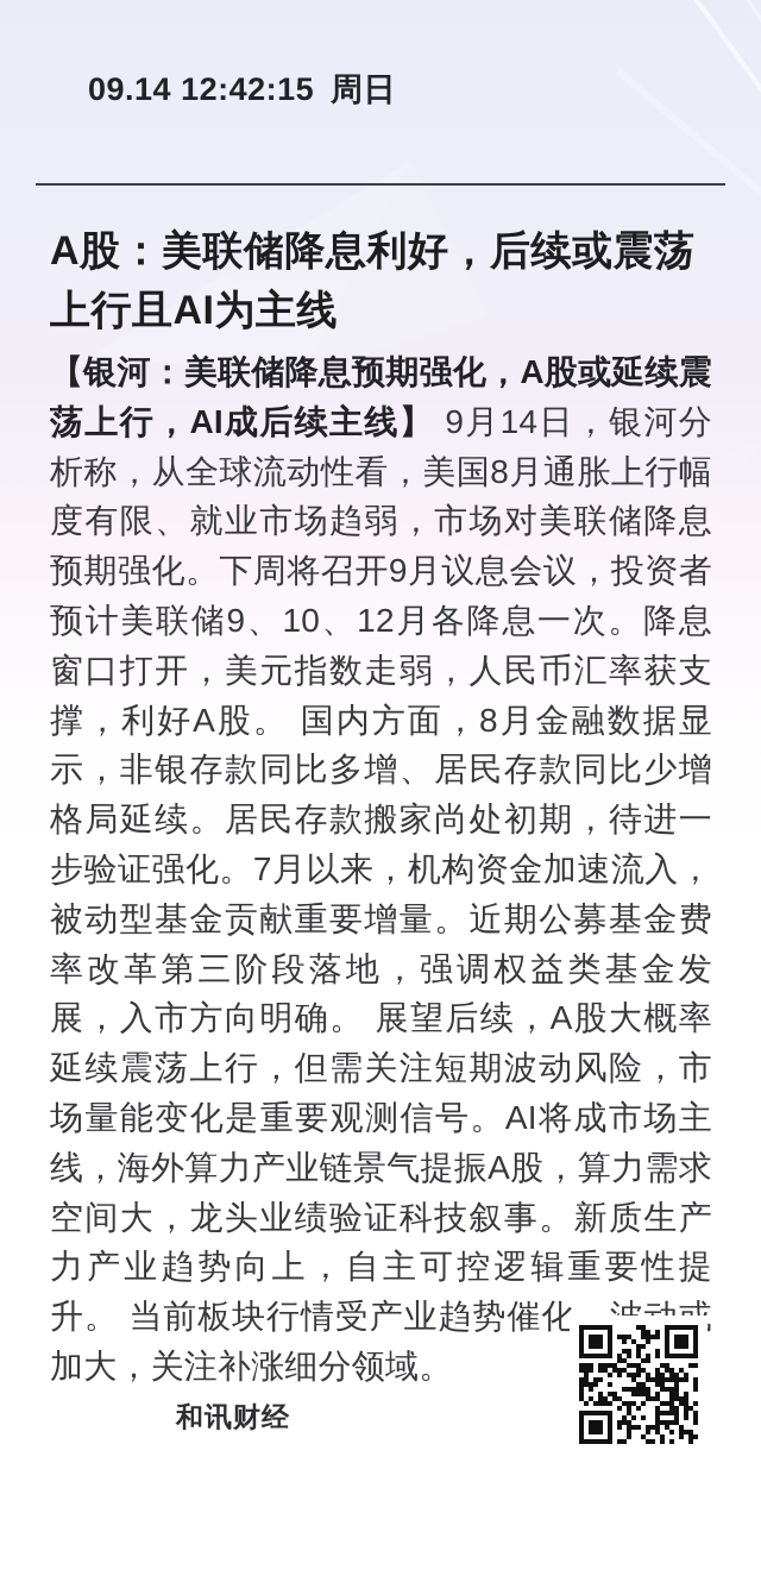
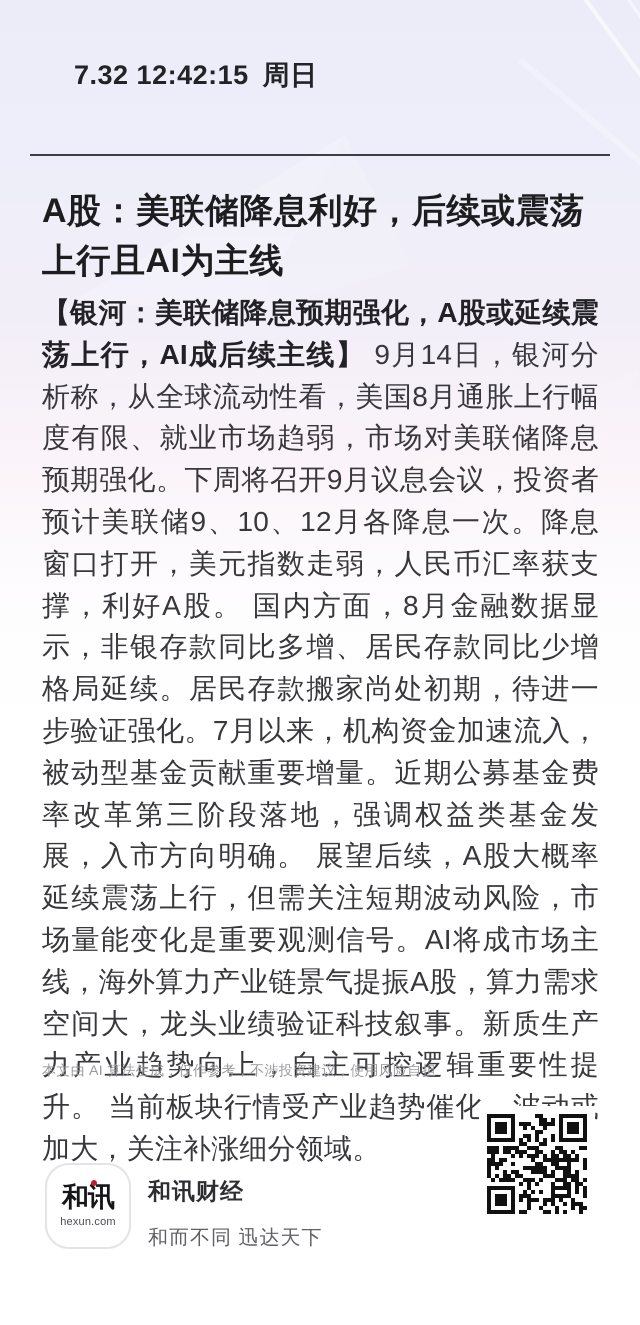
- 09.14 12:42:15 周日
+ 7.32 12:42:15 周日
  A股：美联储降息利好，后续或震荡上行且AI为主线
  【银河：美联储降息预期强化，A股或延续震荡上行，AI成后续主线】 9月14日，银河分析称，从全球流动性看，美国8月通胀上行幅度有限、就业市场趋弱，市场对美联储降息预期强化。下周将召开9月议息会议，投资者预计美联储9、10、12月各降息一次。降息窗口打开，美元指数走弱，人民币汇率获支撑，利好A股。 国内方面，8月金融数据显示，非银存款同比多增、居民存款同比少增格局延续。居民存款搬家尚处初期，待进一步验证强化。7月以来，机构资金加速流入，被动型基金贡献重要增量。近期公募基金费率改革第三阶段落地，强调权益类基金发展，入市方向明确。 展望后续，A股大概率延续震荡上行，但需关注短期波动风险，市场量能变化是重要观测信号。AI将成市场主线，海外算力产业链景气提振A股，算力需求空间大，龙头业绩验证科技叙事。新质生产力产业趋势向上，自主可控逻辑重要性提升。 当前板块行情受产业趋势催化加大，关注补涨细分领域。
+ 本文由 AI 算法生成，仅作参考，不涉投资建议，使用风险自担
+ 和讯
+ hexun.com
  和讯财经
+ 和而不同 迅达天下
